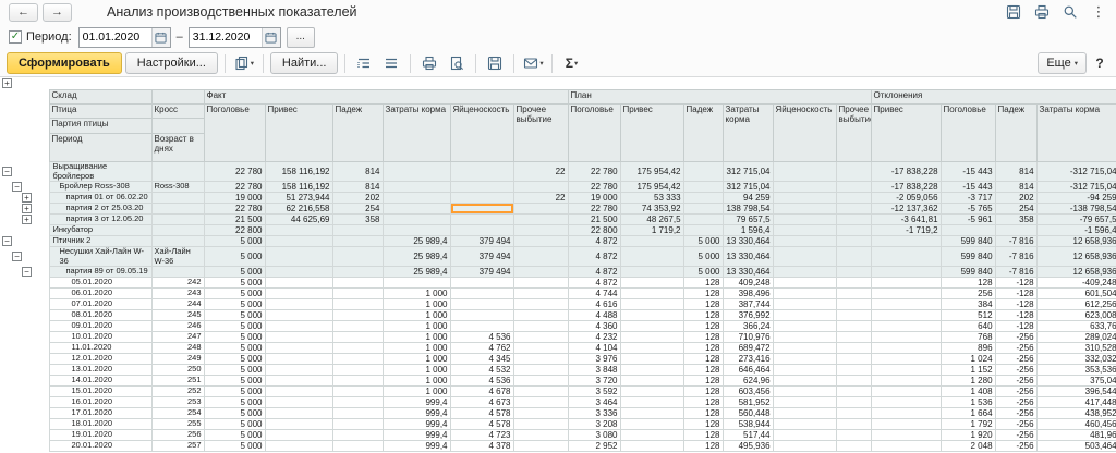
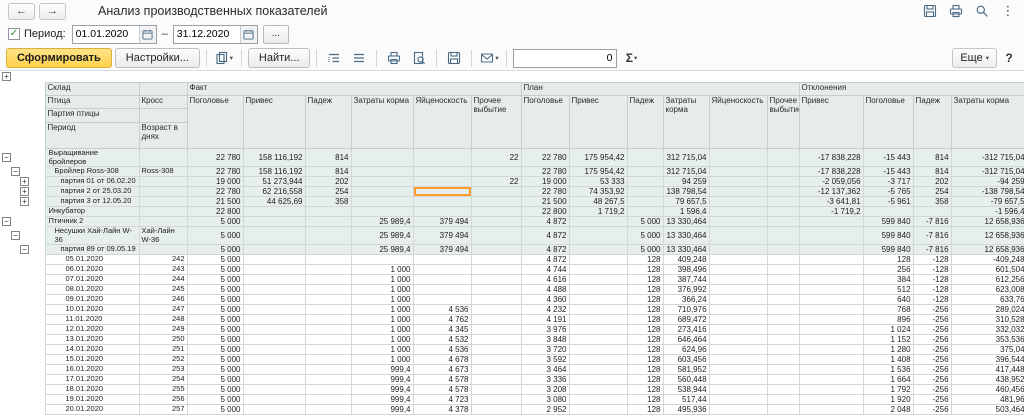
  ←
  →
  Анализ производственных показателей
  ⋮
  ✓
  Период:
  01.01.2020
  –
  31.12.2020
  ...
  Сформировать
  Настройки...
  Найти...
+ 0
  Σ
  Еще
  ?
  +
  	Склад		Факт	План	Отклонения
  Птица	Кросс	Поголовье	Привес	Падеж	Затраты корма	Яйценоскость	Прочее выбытие	Поголовье	Привес	Падеж	Затраты корма	Яйценоскость	Прочее выбыти	Привес	Поголовье	Падеж	Затраты корма
  Партия птицы
  Период	Возраст в днях
  −	Выращивание бройлеров		22 780	158 116,192	814			22	22 780	175 954,42		312 715,04			-17 838,228	-15 443	814	-312 715,04
  −	Бройлер Ross-308	Ross-308	22 780	158 116,192	814				22 780	175 954,42		312 715,04			-17 838,228	-15 443	814	-312 715,04
  +	партия 01 от 06.02.20		19 000	51 273,944	202			22	19 000	53 333		94 259			-2 059,056	-3 717	202	-94 259
  +	партия 2 от 25.03.20		22 780	62 216,558	254				22 780	74 353,92		138 798,54			-12 137,362	-5 765	254	-138 798,54
  +	партия 3 от 12.05.20		21 500	44 625,69	358				21 500	48 267,5		79 657,5			-3 641,81	-5 961	358	-79 657,5
  	Инкубатор		22 800						22 800	1 719,2		1 596,4			-1 719,2			-1 596,4
  −	Птичник 2		5 000			25 989,4	379 494		4 872		5 000	13 330,464				599 840	-7 816	12 658,936
  −	Несушки Хай-Лайн W-36	Хай-Лайн W-36	5 000			25 989,4	379 494		4 872		5 000	13 330,464				599 840	-7 816	12 658,936
  −	партия 89 от 09.05.19		5 000			25 989,4	379 494		4 872		5 000	13 330,464				599 840	-7 816	12 658,936
  	05.01.2020	242	5 000						4 872		128	409,248				128	-128	-409,248
  	06.01.2020	243	5 000			1 000			4 744		128	398,496				256	-128	601,504
  	07.01.2020	244	5 000			1 000			4 616		128	387,744				384	-128	612,256
  	08.01.2020	245	5 000			1 000			4 488		128	376,992				512	-128	623,008
  	09.01.2020	246	5 000			1 000			4 360		128	366,24				640	-128	633,76
  	10.01.2020	247	5 000			1 000	4 536		4 232		128	710,976				768	-256	289,024
- 	11.01.2020	248	5 000			1 000	4 762		4 104		128	689,472				896	-256	310,528
+ 	11.01.2020	248	5 000			1 000	4 762		4 191		128	689,472				896	-256	310,528
  	12.01.2020	249	5 000			1 000	4 345		3 976		128	273,416				1 024	-256	332,032
  	13.01.2020	250	5 000			1 000	4 532		3 848		128	646,464				1 152	-256	353,536
  	14.01.2020	251	5 000			1 000	4 536		3 720		128	624,96				1 280	-256	375,04
  	15.01.2020	252	5 000			1 000	4 678		3 592		128	603,456				1 408	-256	396,544
  	16.01.2020	253	5 000			999,4	4 673		3 464		128	581,952				1 536	-256	417,448
  	17.01.2020	254	5 000			999,4	4 578		3 336		128	560,448				1 664	-256	438,952
  	18.01.2020	255	5 000			999,4	4 578		3 208		128	538,944				1 792	-256	460,456
  	19.01.2020	256	5 000			999,4	4 723		3 080		128	517,44				1 920	-256	481,96
  	20.01.2020	257	5 000			999,4	4 378		2 952		128	495,936				2 048	-256	503,464
